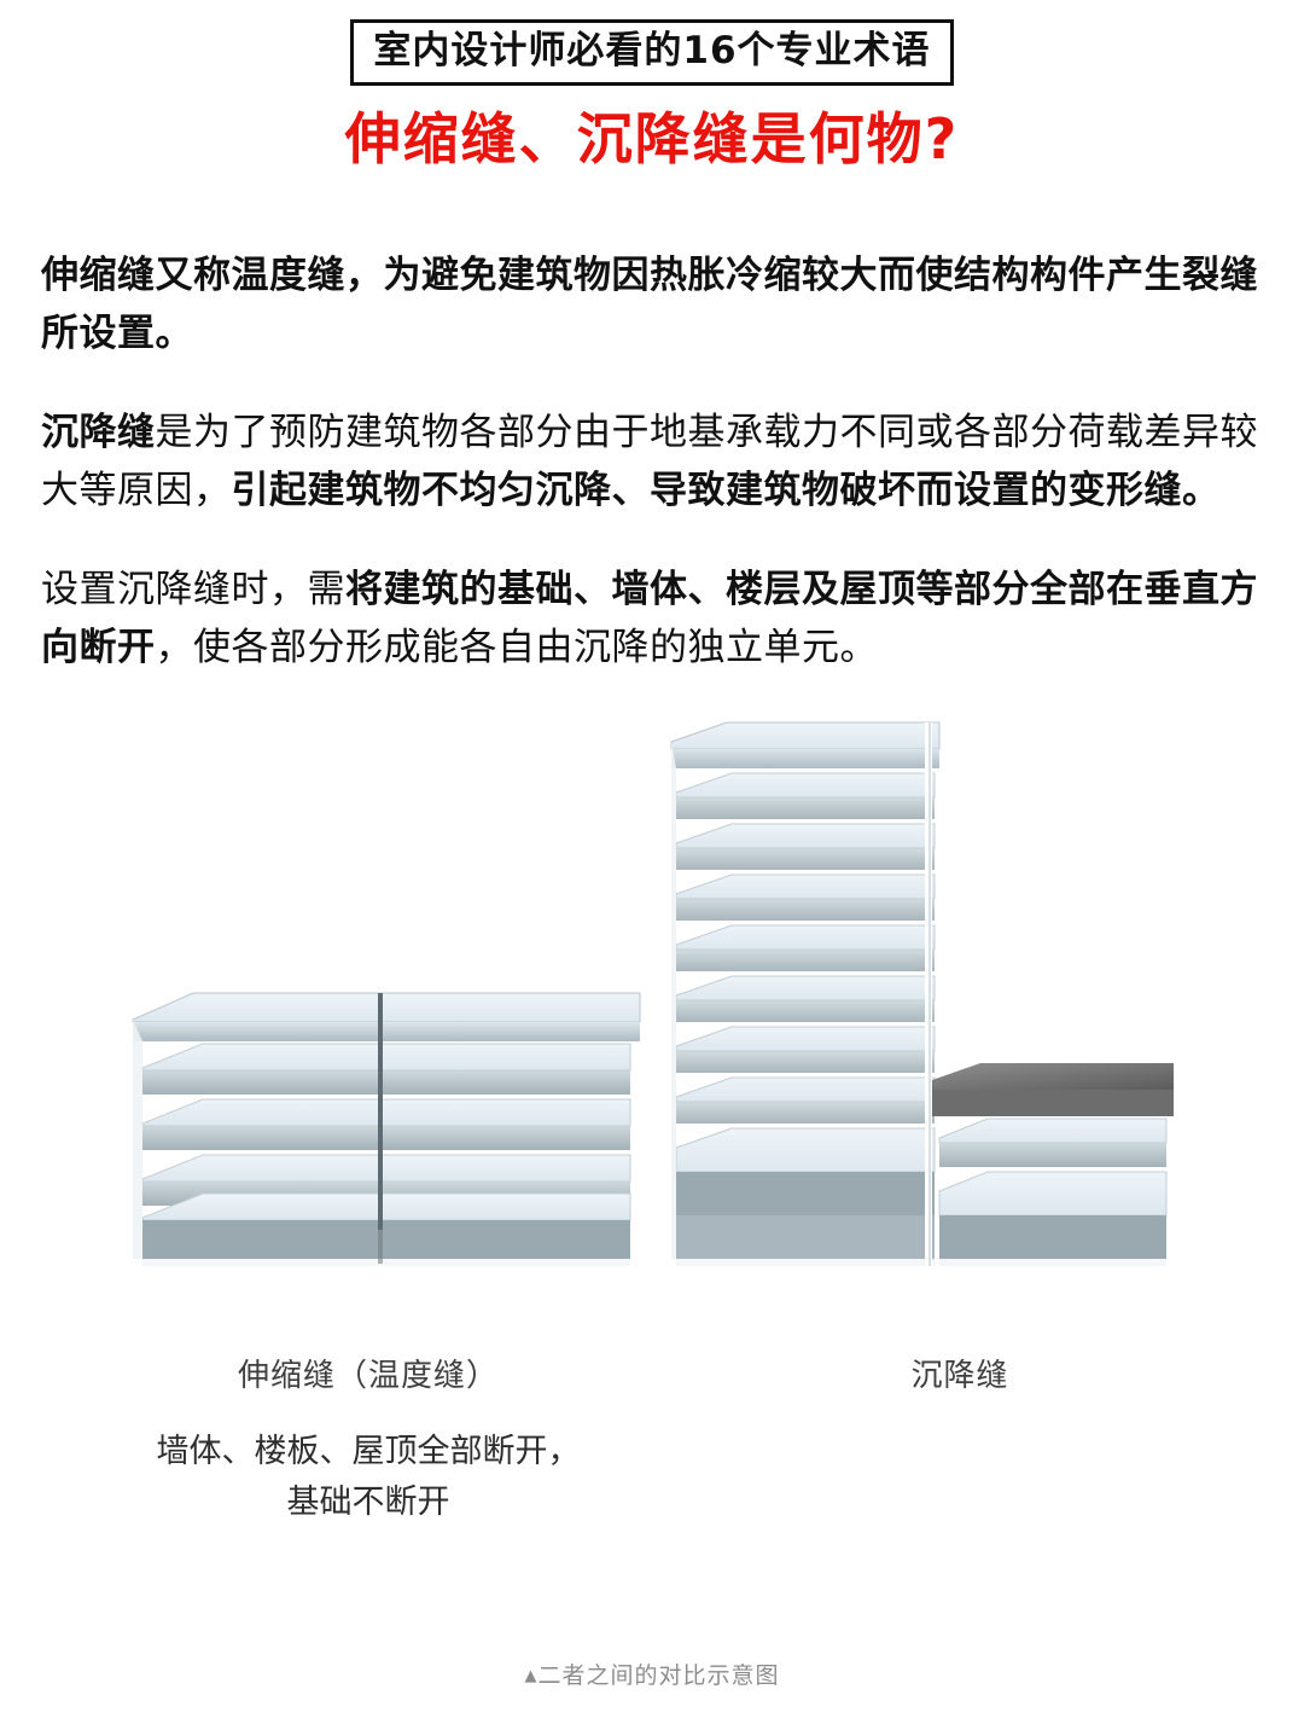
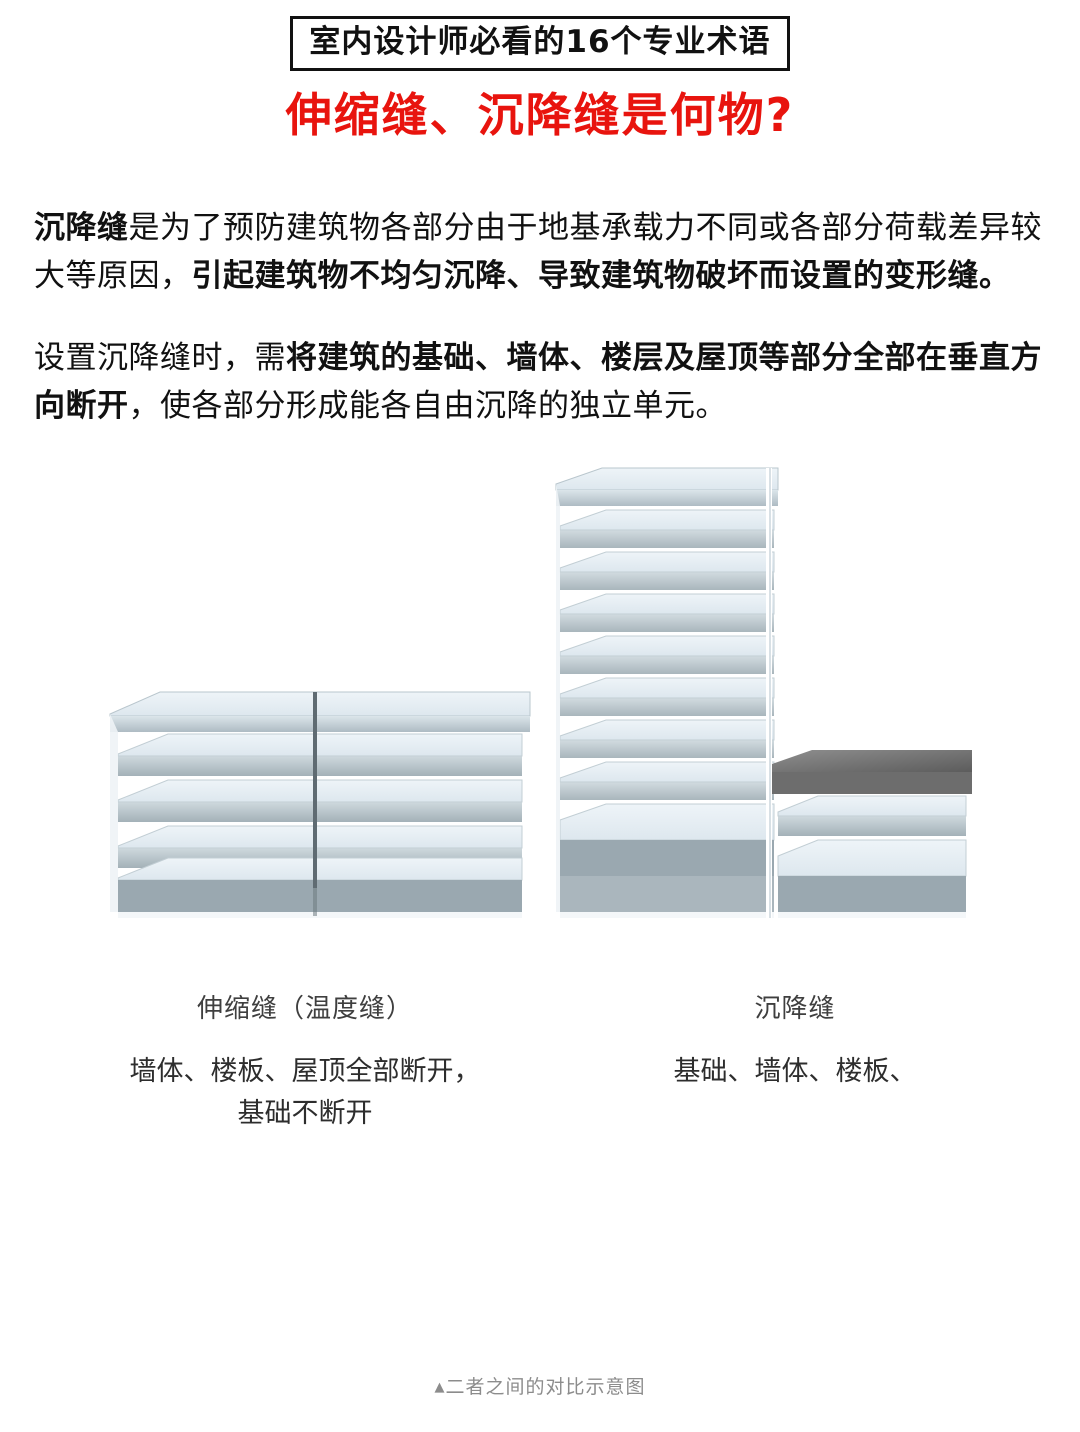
  室内设计师必看的16个专业术语
  伸缩缝、沉降缝是何物?
- 伸缩缝又称温度缝，为避免建筑物因热胀冷缩较大而使结构构件产生裂缝所设置。
  沉降缝是为了预防建筑物各部分由于地基承载力不同或各部分荷载差异较大等原因，引起建筑物不均匀沉降、导致建筑物破坏而设置的变形缝。
  设置沉降缝时，需将建筑的基础、墙体、楼层及屋顶等部分全部在垂直方向断开，使各部分形成能各自由沉降的独立单元。
  伸缩缝（温度缝）
  墙体、楼板、屋顶全部断开，
  基础不断开
  沉降缝
+ 基础、墙体、楼板、
  ▲二者之间的对比示意图
